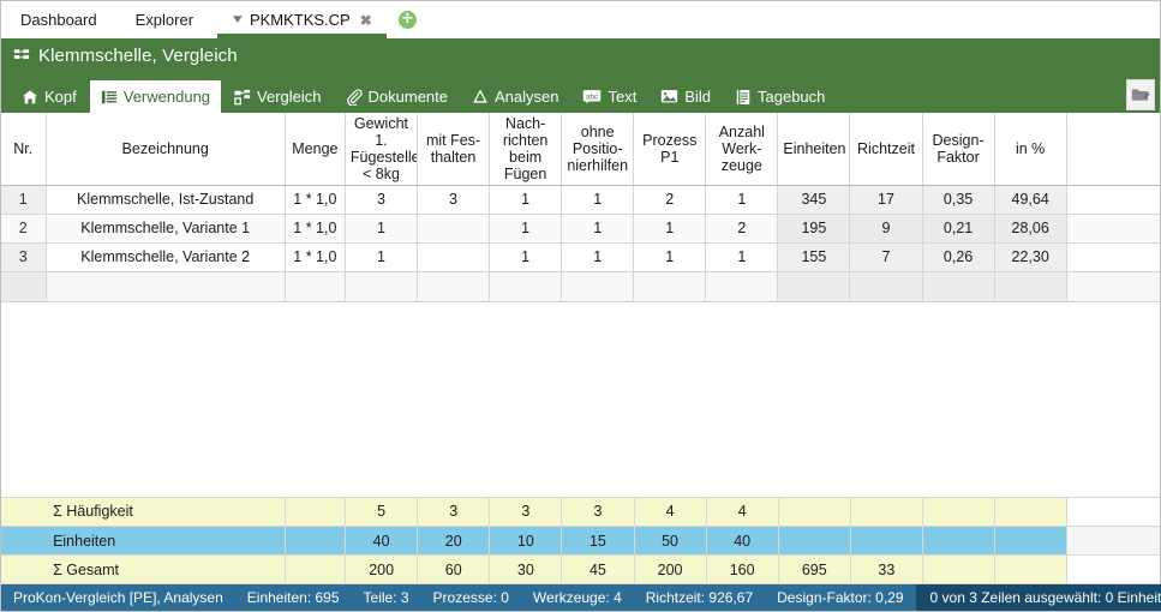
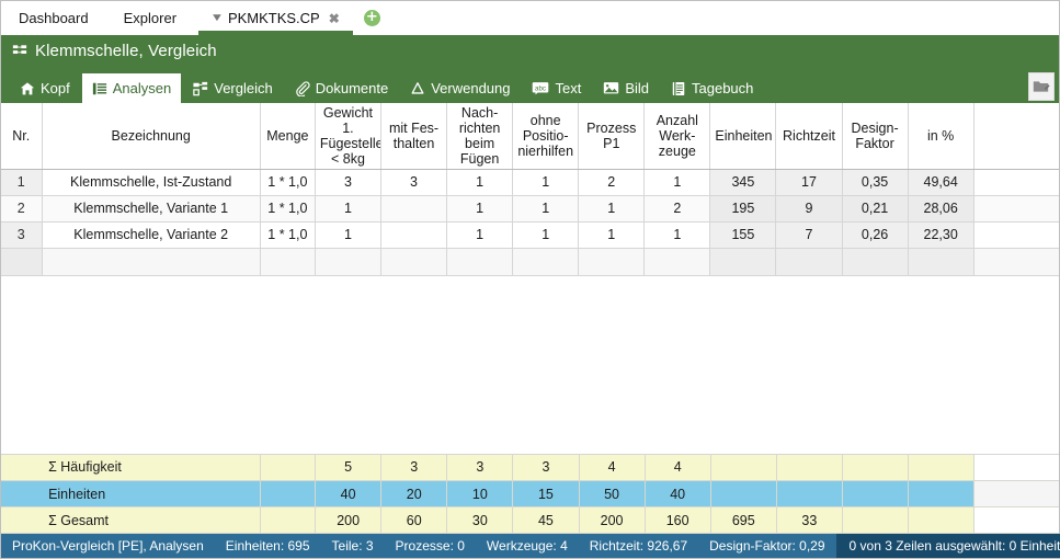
  Dashboard
  Explorer
  ▼
  PKMKTKS.CP
  ✖
  +
  Klemmschelle, Vergleich
  Kopf
- Verwendung
+ Analysen
  Vergleich
  Dokumente
- Analysen
+ Verwendung
  Text
  Bild
  Tagebuch
  Nr.	Bezeichnung	Menge	Gewicht 1. Fügestelle < 8kg	mit Fes-thalten	Nach-richten beim Fügen	ohne Positio-nierhilfen	Prozess P1	Anzahl Werk-zeuge	Einheiten	Richtzeit	Design-Faktor	in %
  1	Klemmschelle, Ist-Zustand	1 * 1,0	3	3	1	1	2	1	345	17	0,35	49,64
  2	Klemmschelle, Variante 1	1 * 1,0	1		1	1	1	2	195	9	0,21	28,06
  3	Klemmschelle, Variante 2	1 * 1,0	1		1	1	1	1	155	7	0,26	22,30
  	Σ Häufigkeit		5	3	3	3	4	4
  	Einheiten		40	20	10	15	50	40
  	Σ Gesamt		200	60	30	45	200	160	695	33
  ProKon-Vergleich [PE], Analysen
  Einheiten: 695
  Teile: 3
  Prozesse: 0
  Werkzeuge: 4
  Richtzeit: 926,67
  Design-Faktor: 0,29
  0 von 3 Zeilen ausgewählt: 0 Einheit
